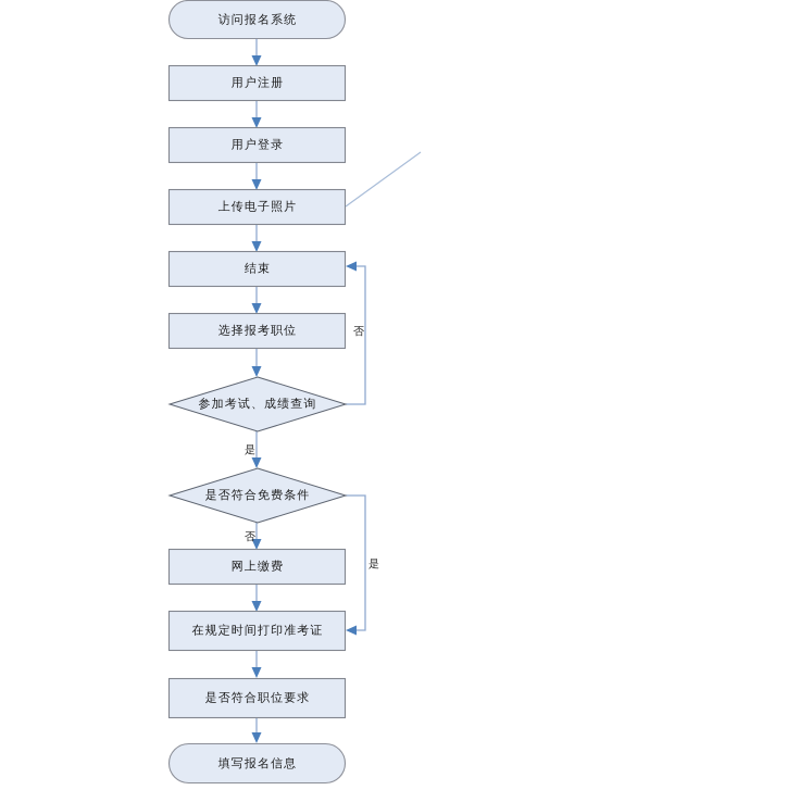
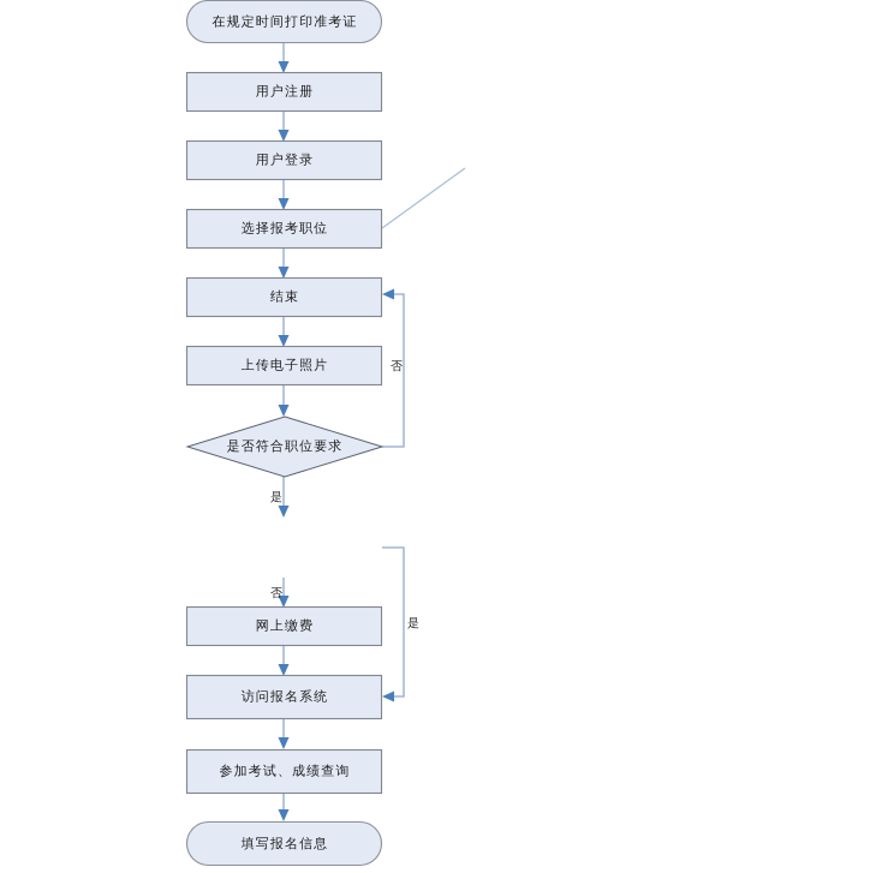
  否
  是
  否
  是
- 访问报名系统
+ 在规定时间打印准考证
  用户注册
  用户登录
- 上传电子照片
+ 选择报考职位
  结束
- 选择报考职位
+ 上传电子照片
- 参加考试、成绩查询
+ 是否符合职位要求
- 是否符合免费条件
  网上缴费
- 在规定时间打印准考证
+ 访问报名系统
- 是否符合职位要求
+ 参加考试、成绩查询
  填写报名信息
